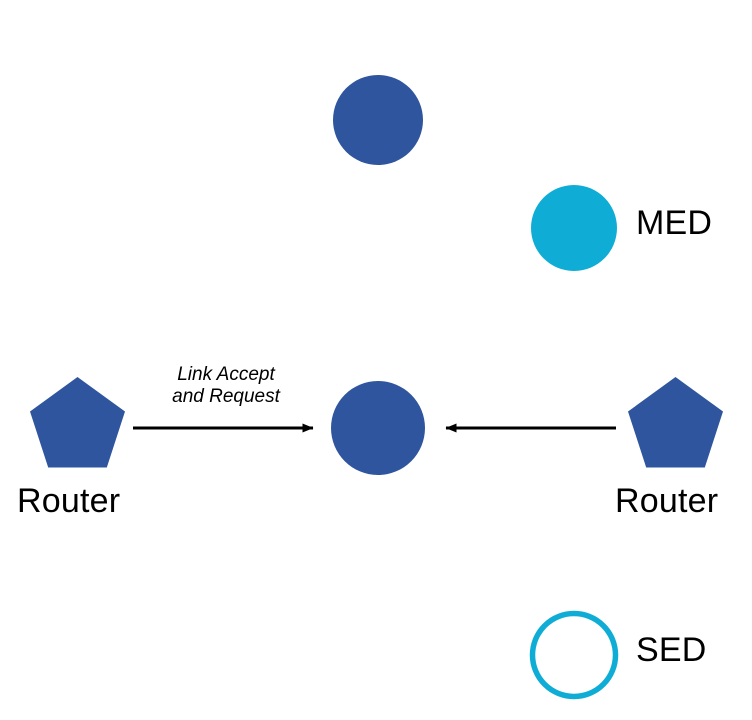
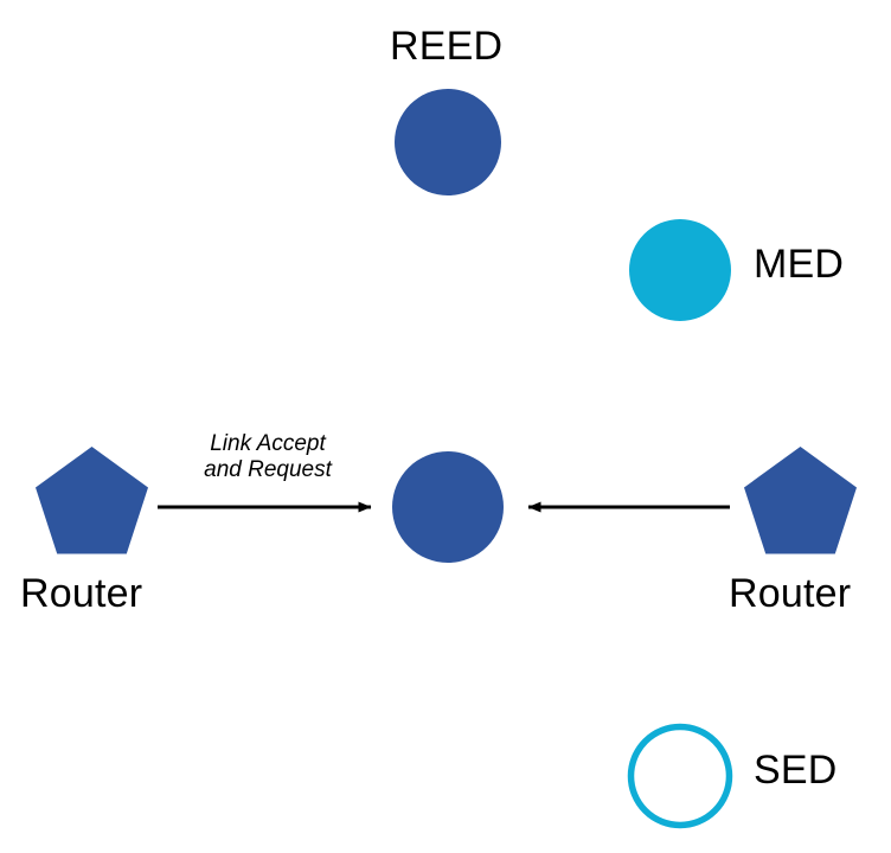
+ REED
  MED
  Router
  Router
  SED
  Link Accept
  and Request
